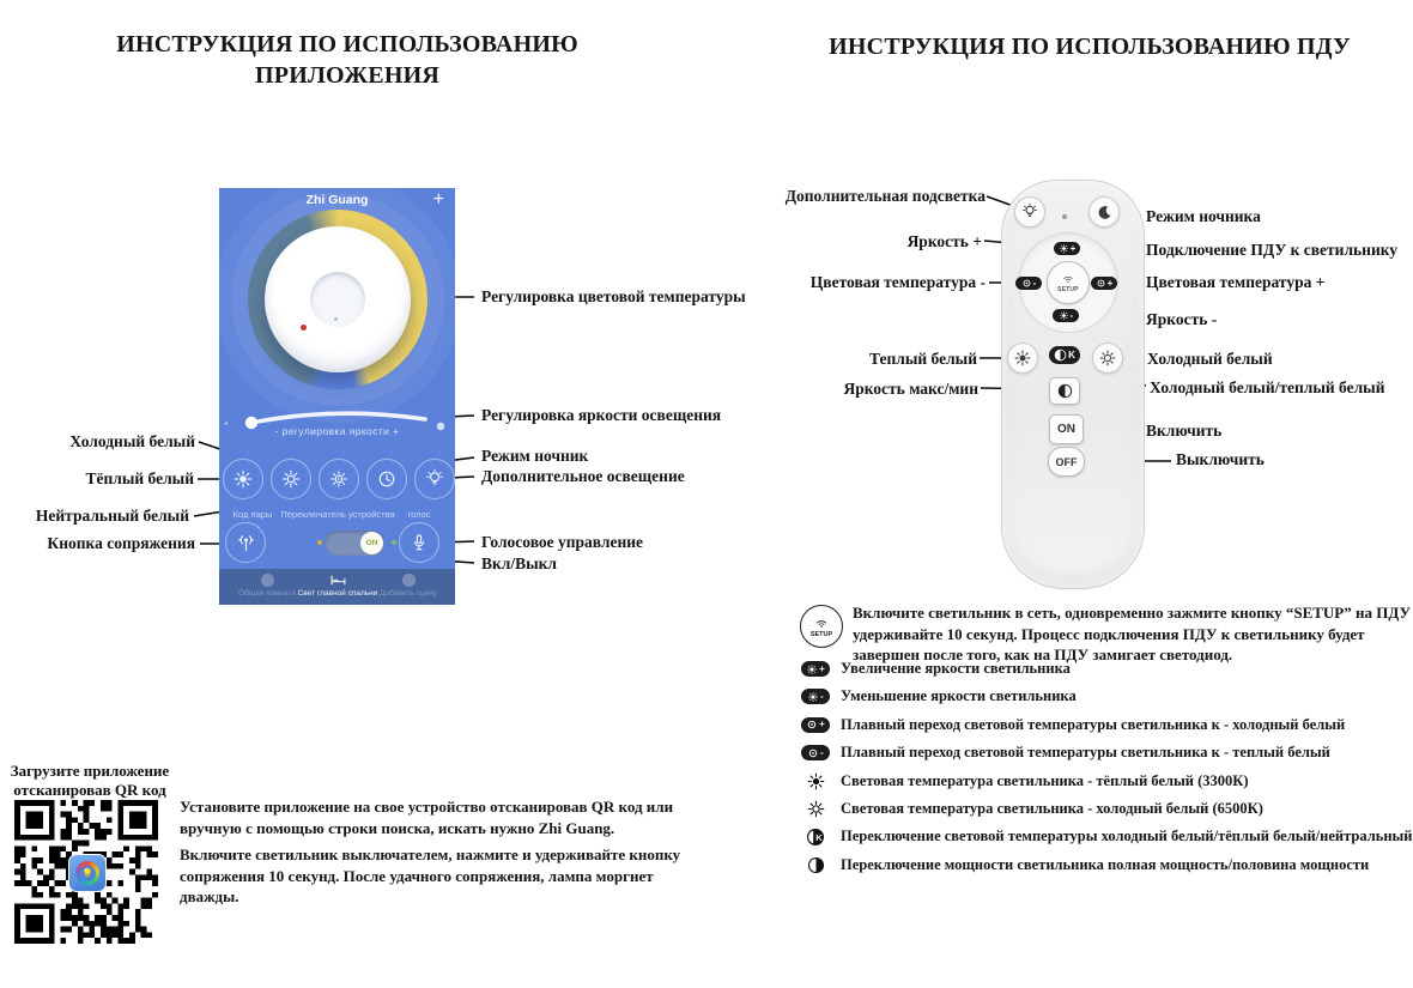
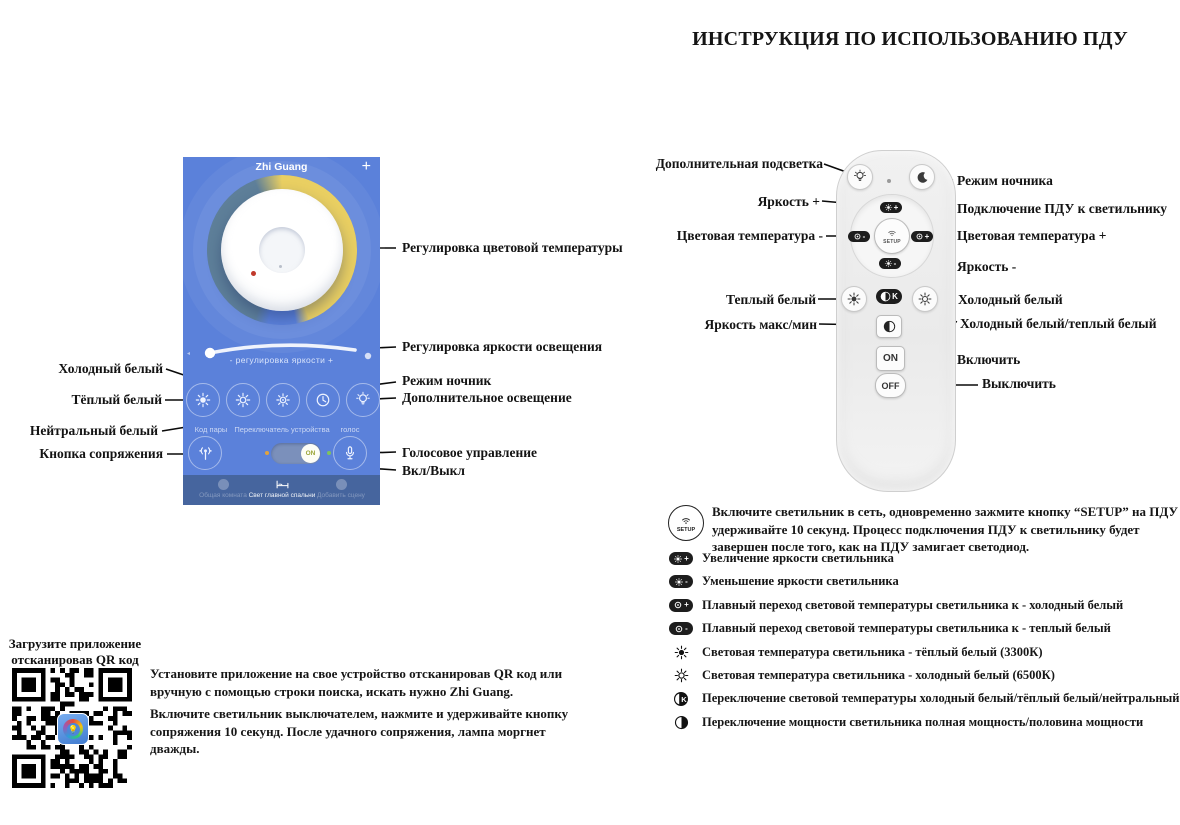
- ИНСТРУКЦИЯ ПО ИСПОЛЬЗОВАНИЮ
- ПРИЛОЖЕНИЯ
  Zhi Guang
  +
  - регулировка яркости +
  Код пары
  Переключатель устройства
  голос
  Регулировка цветовой температуры
  Регулировка яркости освещения
  Режим ночник
  Дополнительное освещение
  Голосовое управление
  Вкл/Выкл
  Холодный белый
  Тёплый белый
  Нейтральный белый
  Кнопка сопряжения
  Загрузите приложение
  отсканировав QR код
  💡
  Установите приложение на свое устройство отсканировав QR код или вручную с помощью строки поиска, искать нужно Zhi Guang.
  Включите светильник выключателем, нажмите и удерживайте кнопку сопряжения 10 секунд. После удачного сопряжения, лампа моргнет дважды.
  ИНСТРУКЦИЯ ПО ИСПОЛЬЗОВАНИЮ ПДУ
  +
  -
  +
  -
  K
  ON
  OFF
  Дополнительная подсветка
  Яркость +
  Цветовая температура -
  Теплый белый
  Яркость макс/мин
  Режим ночника
  Подключение ПДУ к светильнику
  Цветовая температура +
  Яркость -
  Холодный белый
  Холодный белый/теплый белый
  Включить
  Выключить
  Включите светильник в сеть, одновременно зажмите кнопку “SETUP” на ПДУ удерживайте 10 секунд. Процесс подключения ПДУ к светильнику будет завершен после того, как на ПДУ замигает светодиод.
  +
  Увеличение яркости светильника
  -
  Уменьшение яркости светильника
  +
  Плавный переход световой температуры светильника к - холодный белый
  -
  Плавный переход световой температуры светильника к - теплый белый
  Световая температура светильника - тёплый белый (3300К)
  Световая температура светильника - холодный белый (6500К)
  K
  Переключение световой температуры холодный белый/тёплый белый/нейтральный
  Переключение мощности светильника полная мощность/половина мощности
